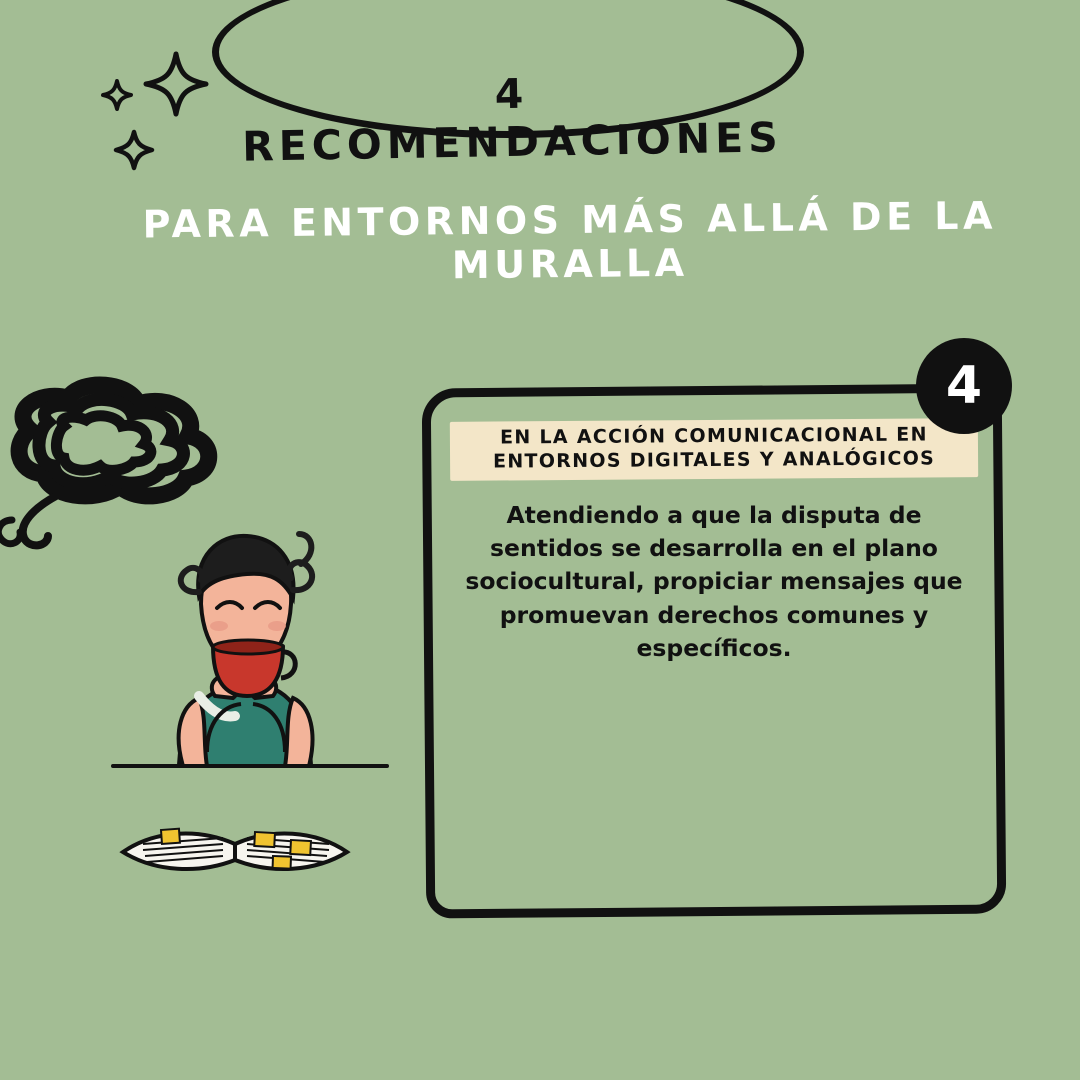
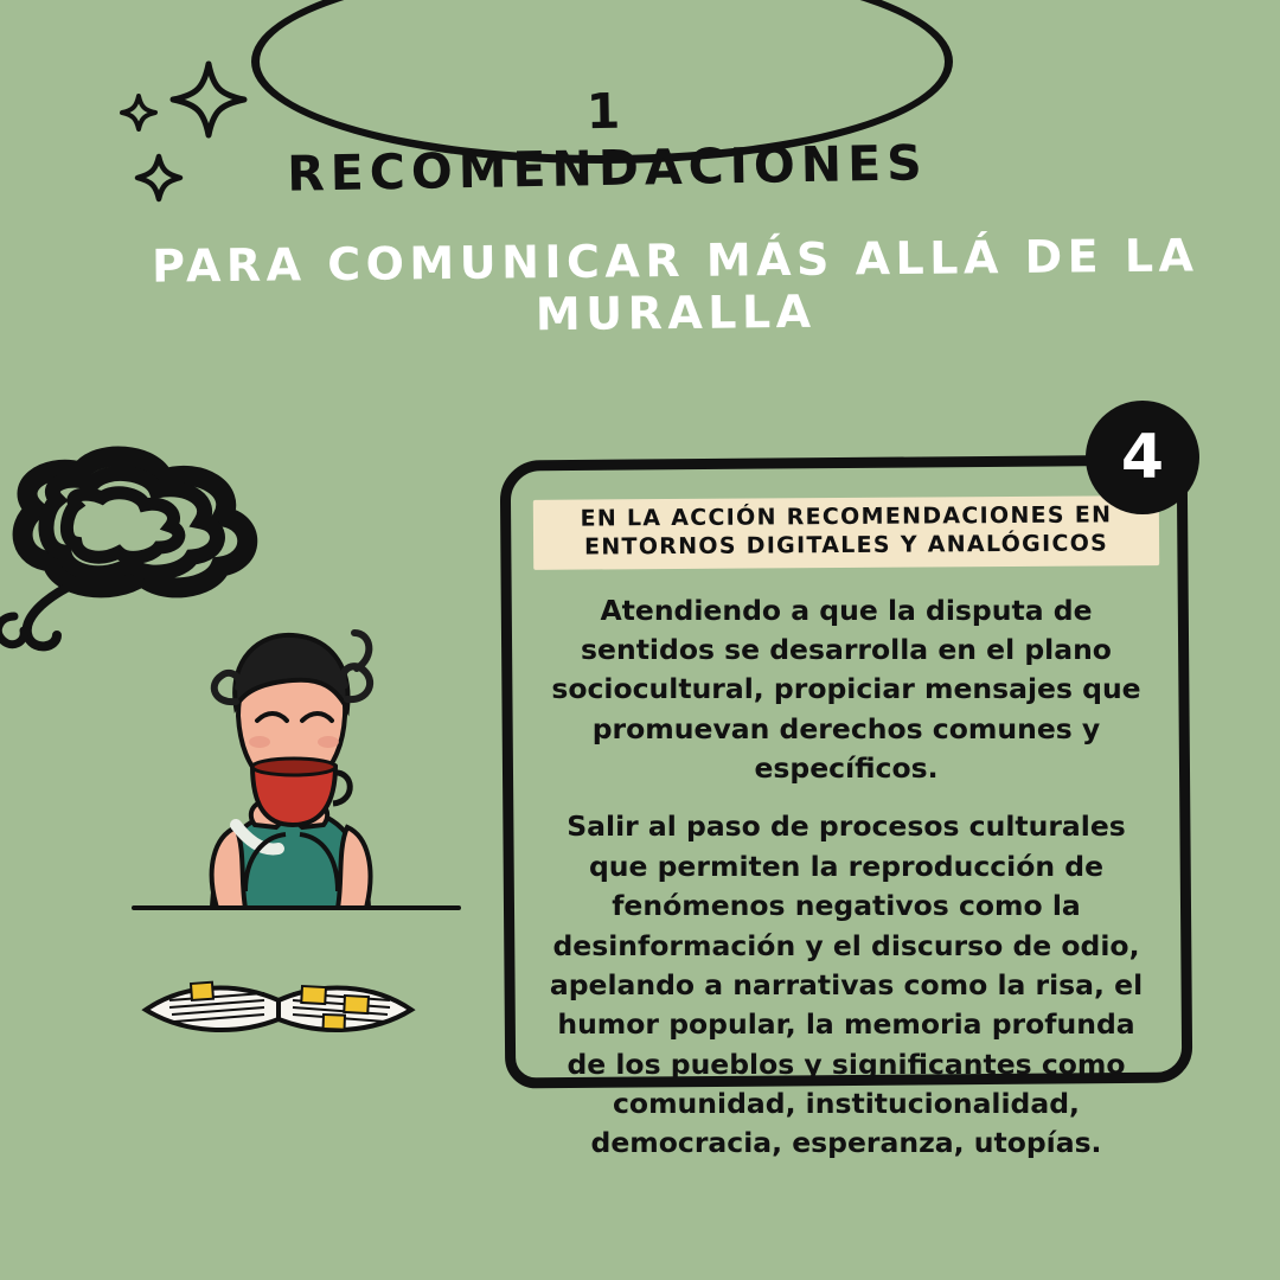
- 4 RECOMENDACIONES
+ 1 RECOMENDACIONES
- PARA ENTORNOS MÁS ALLÁ DE LA MURALLA
+ PARA COMUNICAR MÁS ALLÁ DE LA MURALLA
  4
- EN LA ACCIÓN COMUNICACIONAL EN ENTORNOS DIGITALES Y ANALÓGICOS
+ EN LA ACCIÓN RECOMENDACIONES EN ENTORNOS DIGITALES Y ANALÓGICOS
  Atendiendo a que la disputa de sentidos se desarrolla en el plano sociocultural, propiciar mensajes que promuevan derechos comunes y específicos.
+ Salir al paso de procesos culturales que permiten la reproducción de fenómenos negativos como la desinformación y el discurso de odio, apelando a narrativas como la risa, el humor popular, la memoria profunda de los pueblos y significantes como comunidad, institucionalidad, democracia, esperanza, utopías.
